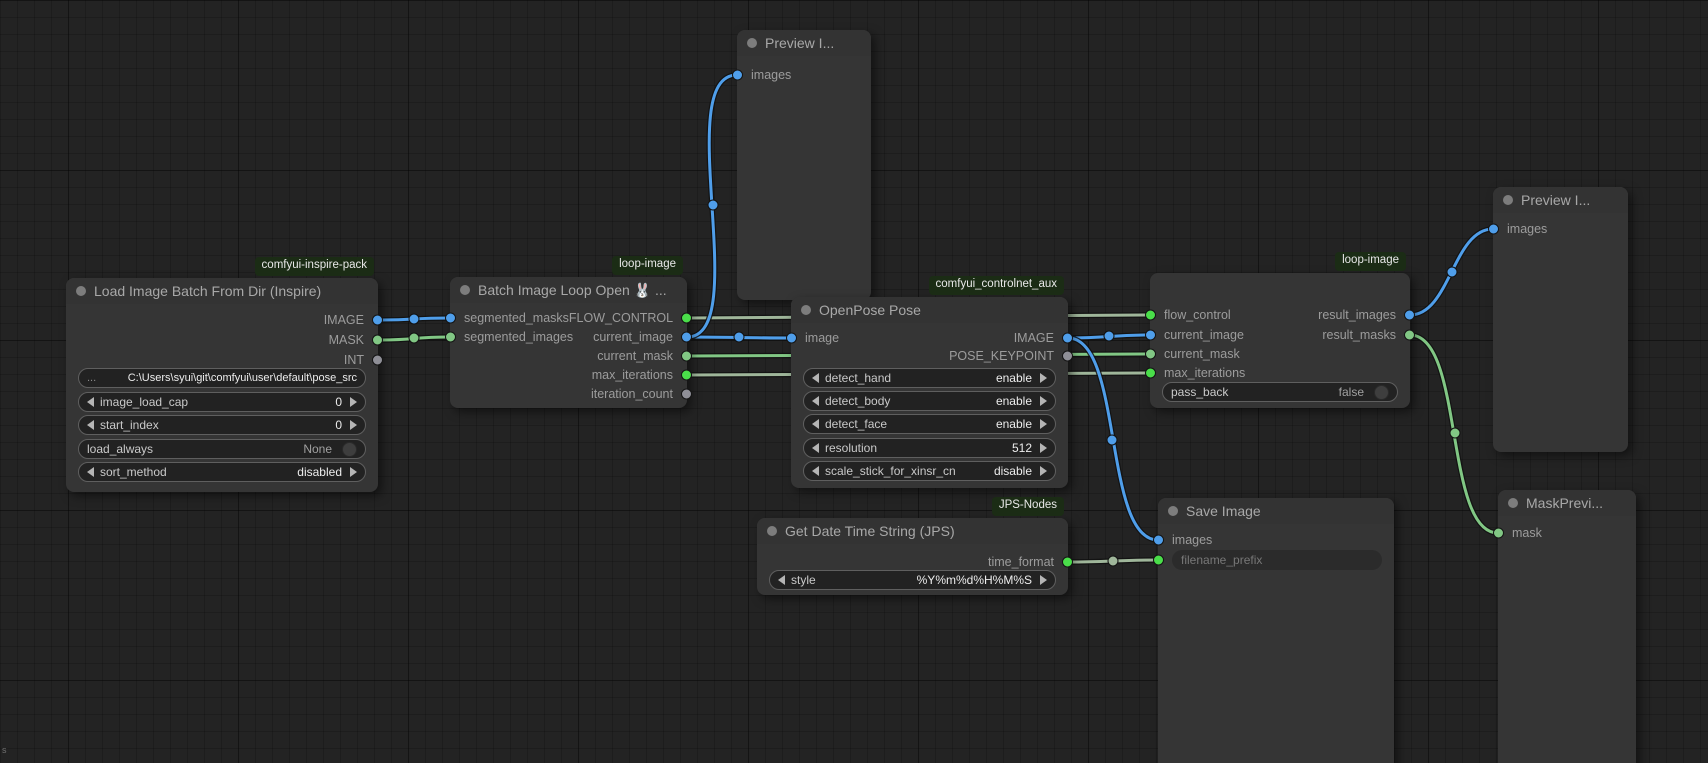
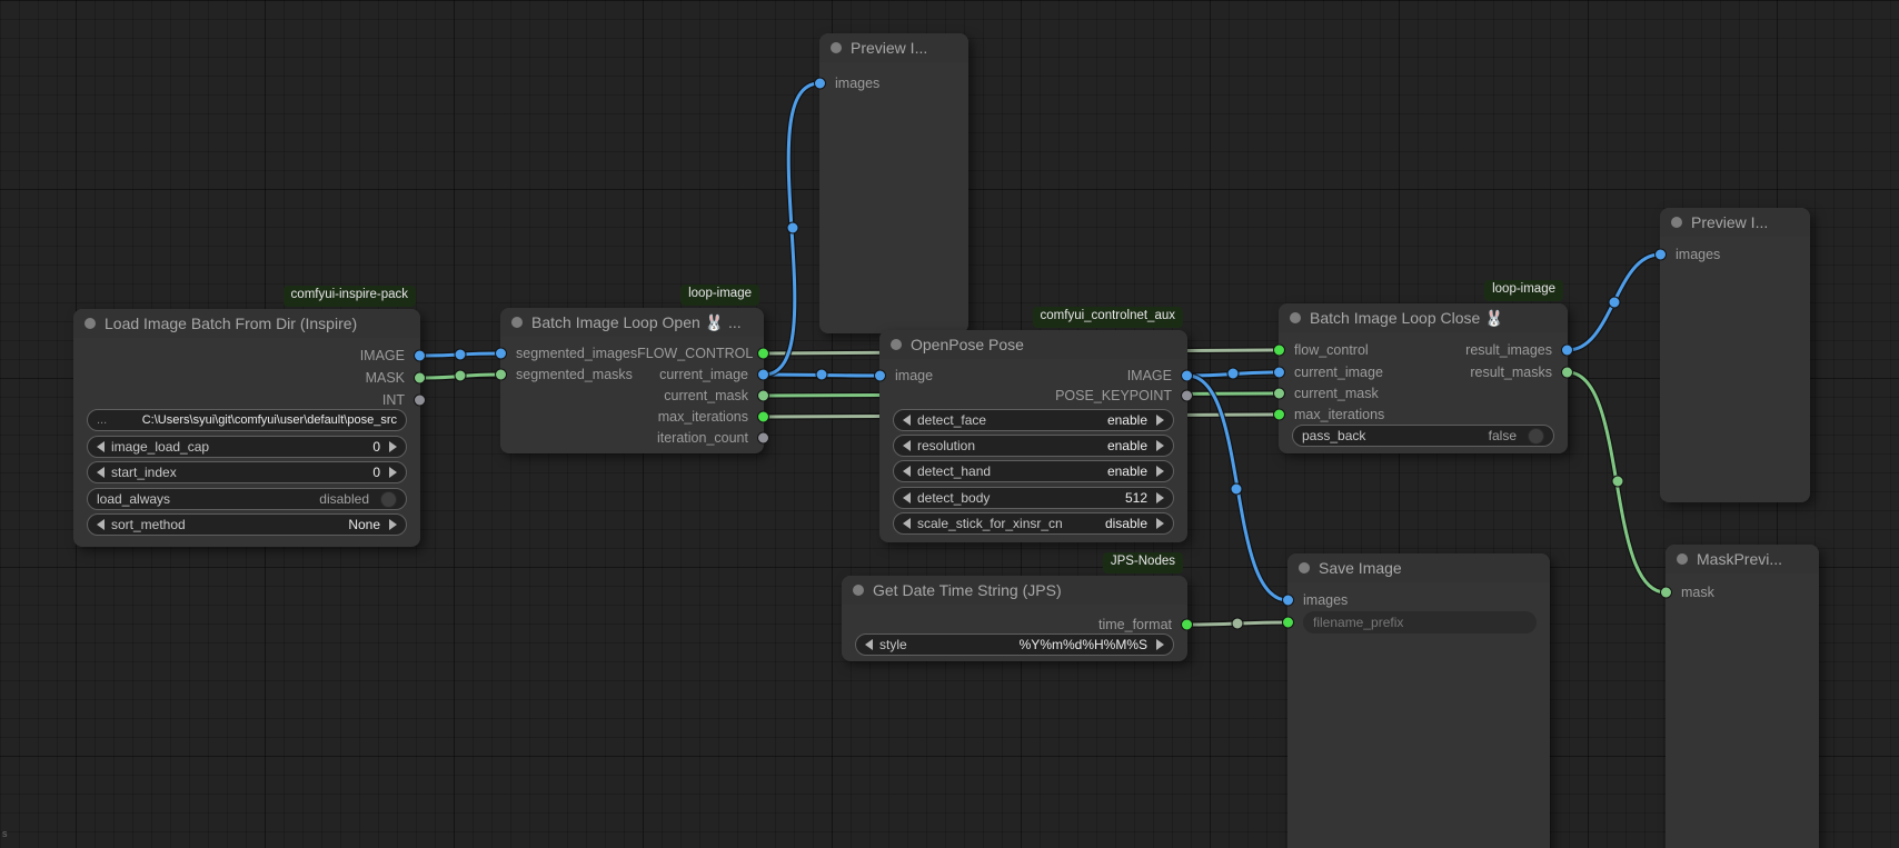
  comfyui-inspire-pack
  Load Image Batch From Dir (Inspire)
  IMAGE
  MASK
  INT
  ...
  C:\Users\syui\git\comfyui\user\default\pose_src
  image_load_cap
  0
  start_index
  0
  load_always
- None
+ disabled
  sort_method
- disabled
+ None
  loop-image
  Batch Image Loop Open 🐰 ...
- segmented_masks
+ segmented_images
  FLOW_CONTROL
- segmented_images
+ segmented_masks
  current_image
  current_mask
  max_iterations
  iteration_count
  Preview I...
  images
  comfyui_controlnet_aux
  OpenPose Pose
  image
  IMAGE
  POSE_KEYPOINT
- detect_hand
+ detect_face
  enable
- detect_body
+ resolution
  enable
- detect_face
+ detect_hand
  enable
- resolution
+ detect_body
  512
  scale_stick_for_xinsr_cn
  disable
  JPS-Nodes
  Get Date Time String (JPS)
  time_format
  style
  %Y%m%d%H%M%S
  loop-image
+ Batch Image Loop Close 🐰
  flow_control
  result_images
  current_image
  result_masks
  current_mask
  max_iterations
  pass_back
  false
  Save Image
  images
  filename_prefix
  Preview I...
  images
  MaskPrevi...
  mask
  s
